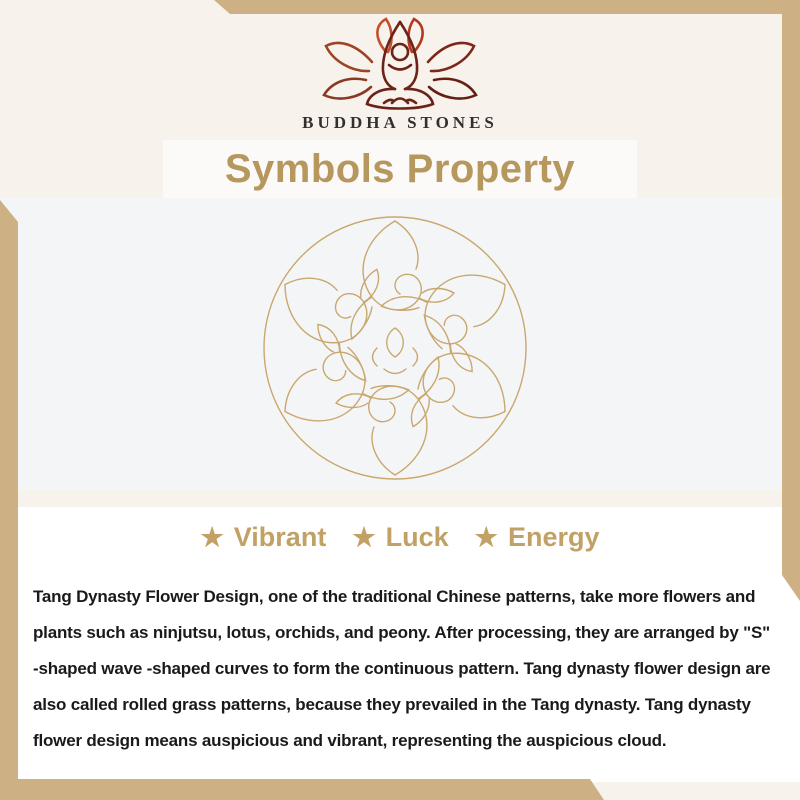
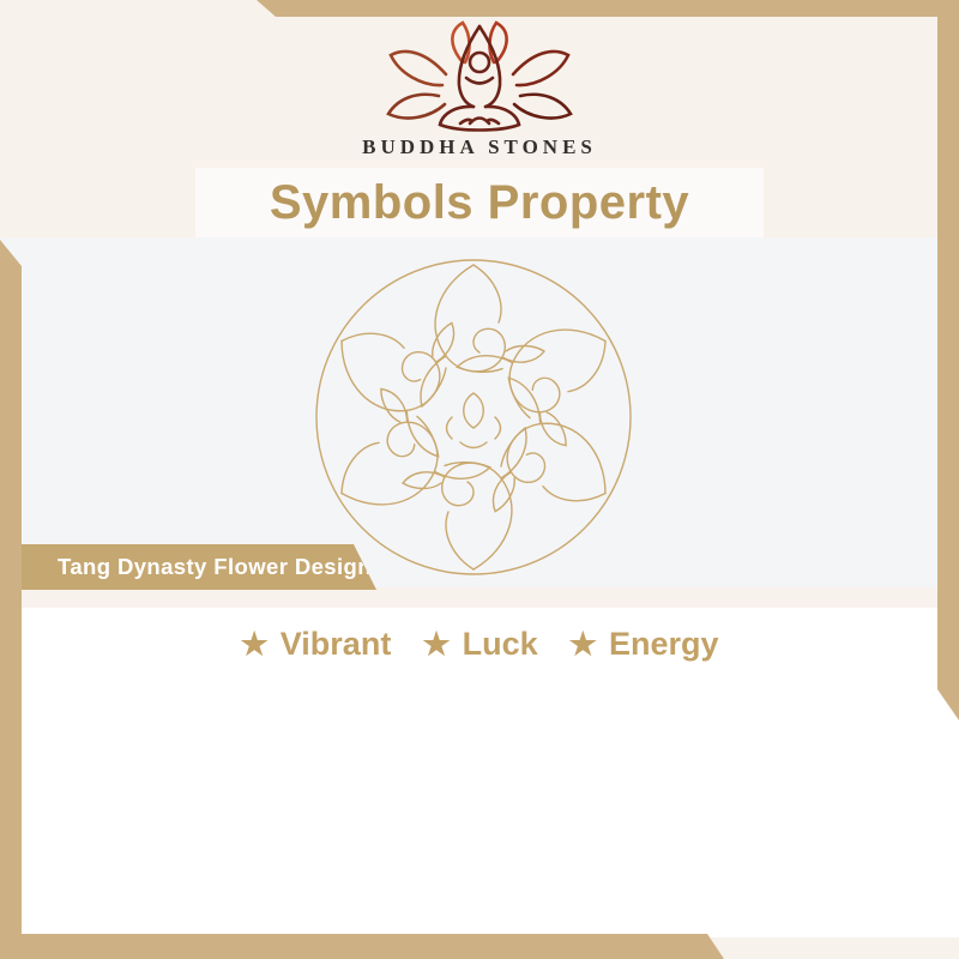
  BUDDHA STONES
  Symbols Property
+ Tang Dynasty Flower Design
  ★
  Vibrant
  ★
  Luck
  ★
  Energy
- Tang Dynasty Flower Design, one of the traditional Chinese patterns, take more flowers and plants such as ninjutsu, lotus, orchids, and peony. After processing, they are arranged by "S" -shaped wave -shaped curves to form the continuous pattern. Tang dynasty flower design are also called rolled grass patterns, because they prevailed in the Tang dynasty. Tang dynasty flower design means auspicious and vibrant, representing the auspicious cloud.
